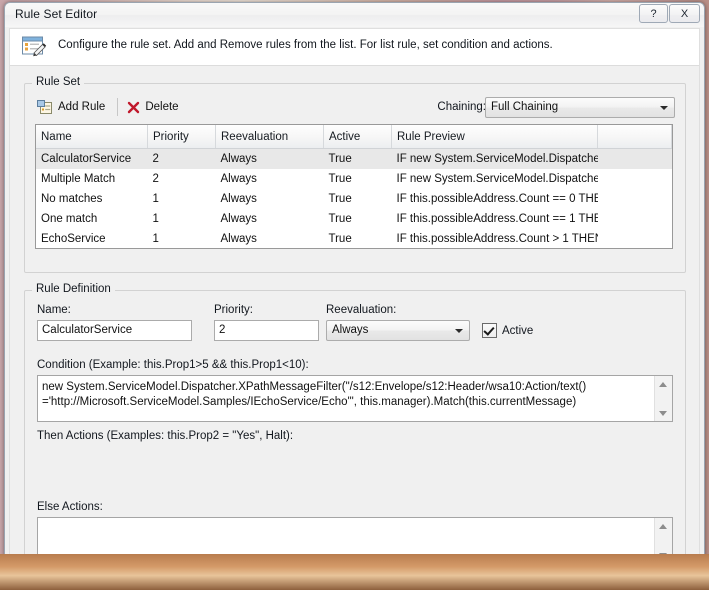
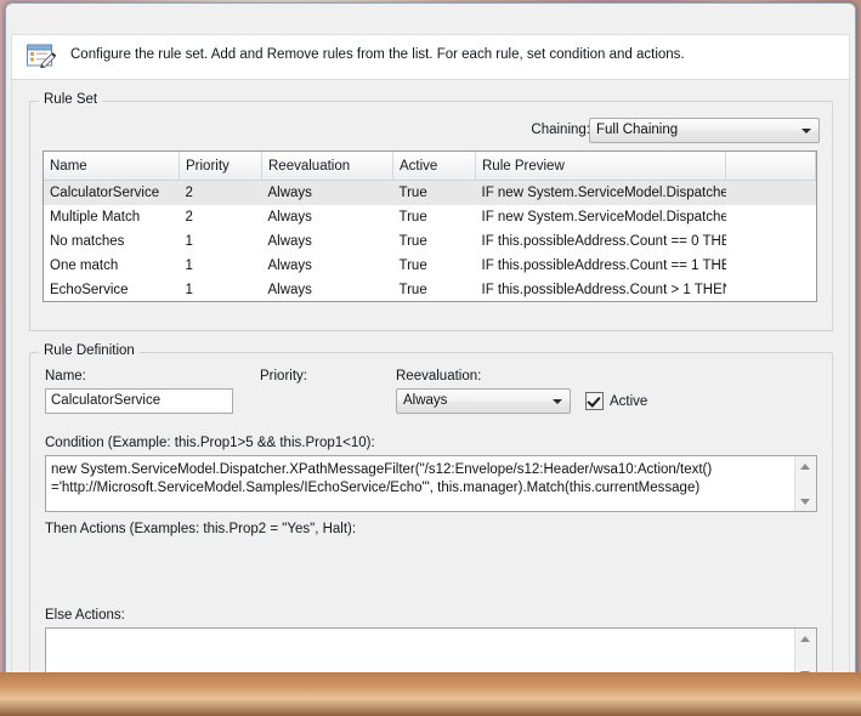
- Rule Set Editor
- ?
- X
- Configure the rule set. Add and Remove rules from the list. For list rule, set condition and actions.
+ Configure the rule set. Add and Remove rules from the list. For each rule, set condition and actions.
  Rule Set
- Add Rule
- Delete
  Chaining
  Full Chaining
  Name	Priority	Reevaluation	Active	Rule Preview
  CalculatorService	2	Always	True	IF new System.ServiceModel.Dispatche
  Multiple Match	2	Always	True	IF new System.ServiceModel.Dispatche
  No matches	1	Always	True	IF this.possibleAddress.Count == 0 TH
  One match	1	Always	True	IF this.possibleAddress.Count == 1 TH
  EchoService	1	Always	True	IF this.possibleAddress.Count > 1 THE
  Rule Definition
  Name:
  CalculatorService
  Priority:
- 2
  Reevaluation:
  Always
  Active
  Condition (Example: this.Prop1>5 && this.Prop1<10):
  new System.ServiceModel.Dispatcher.XPathMessageFilter("/s12:Envelope/s12:Header/wsa10:Action/text()
  ='http://Microsoft.ServiceModel.Samples/IEchoService/Echo'", this.manager).Match(this.currentMessage)
  Then Actions (Examples: this.Prop2 = "Yes", Halt):
  Else Actions:
